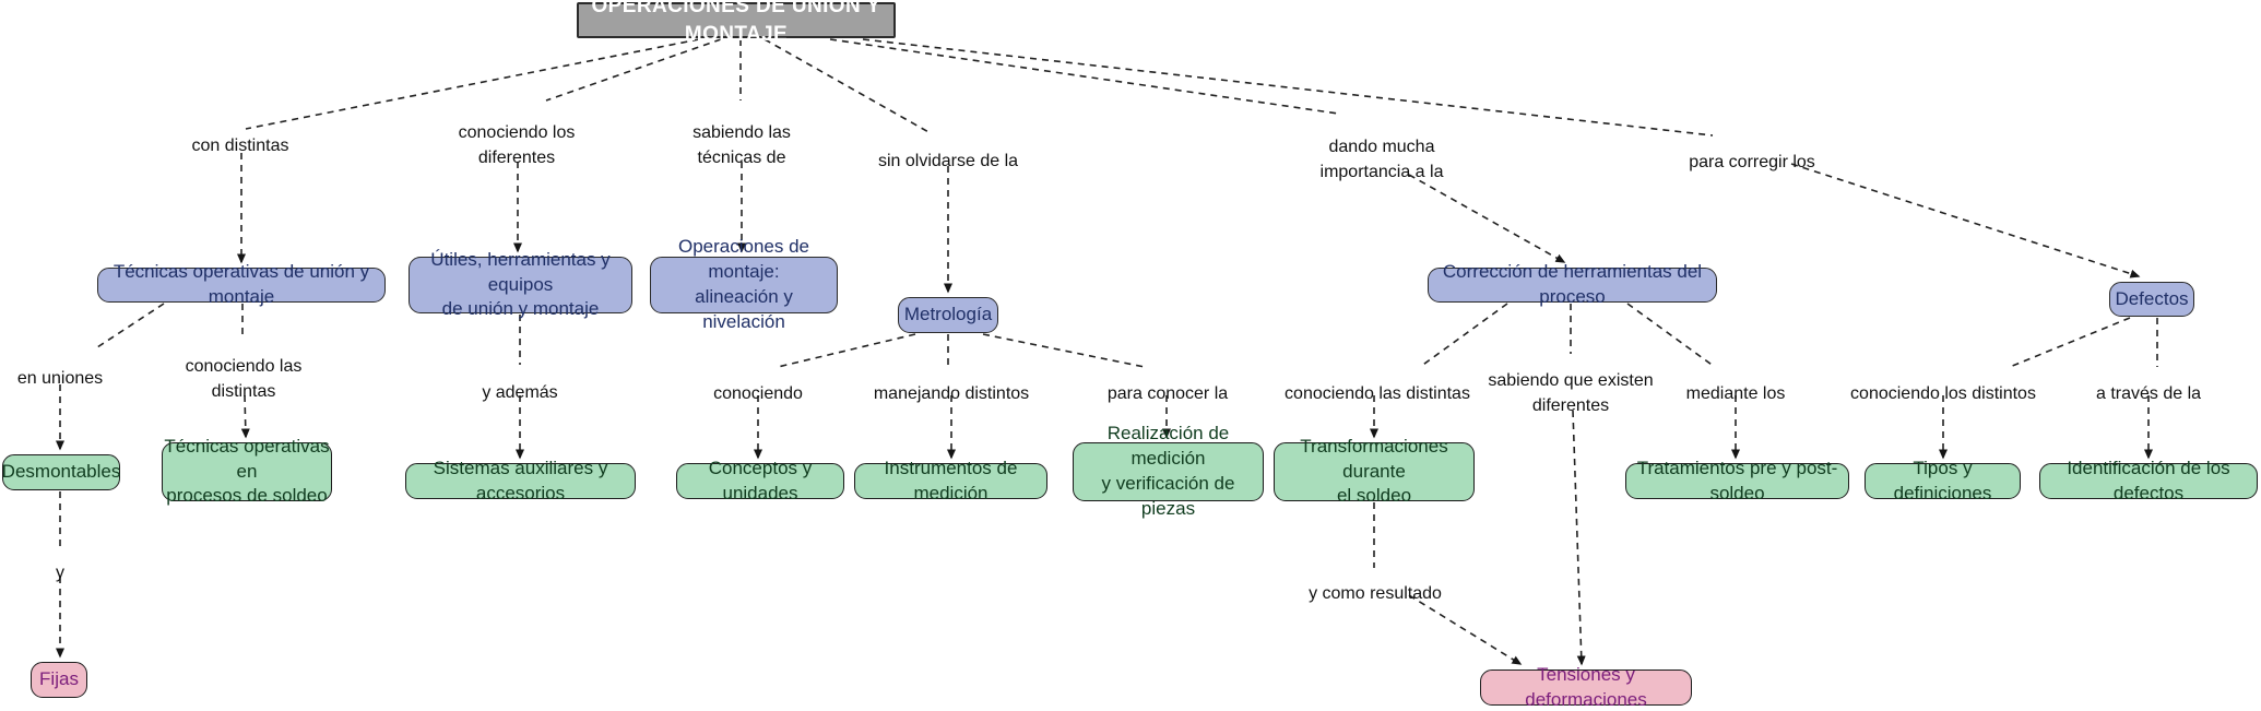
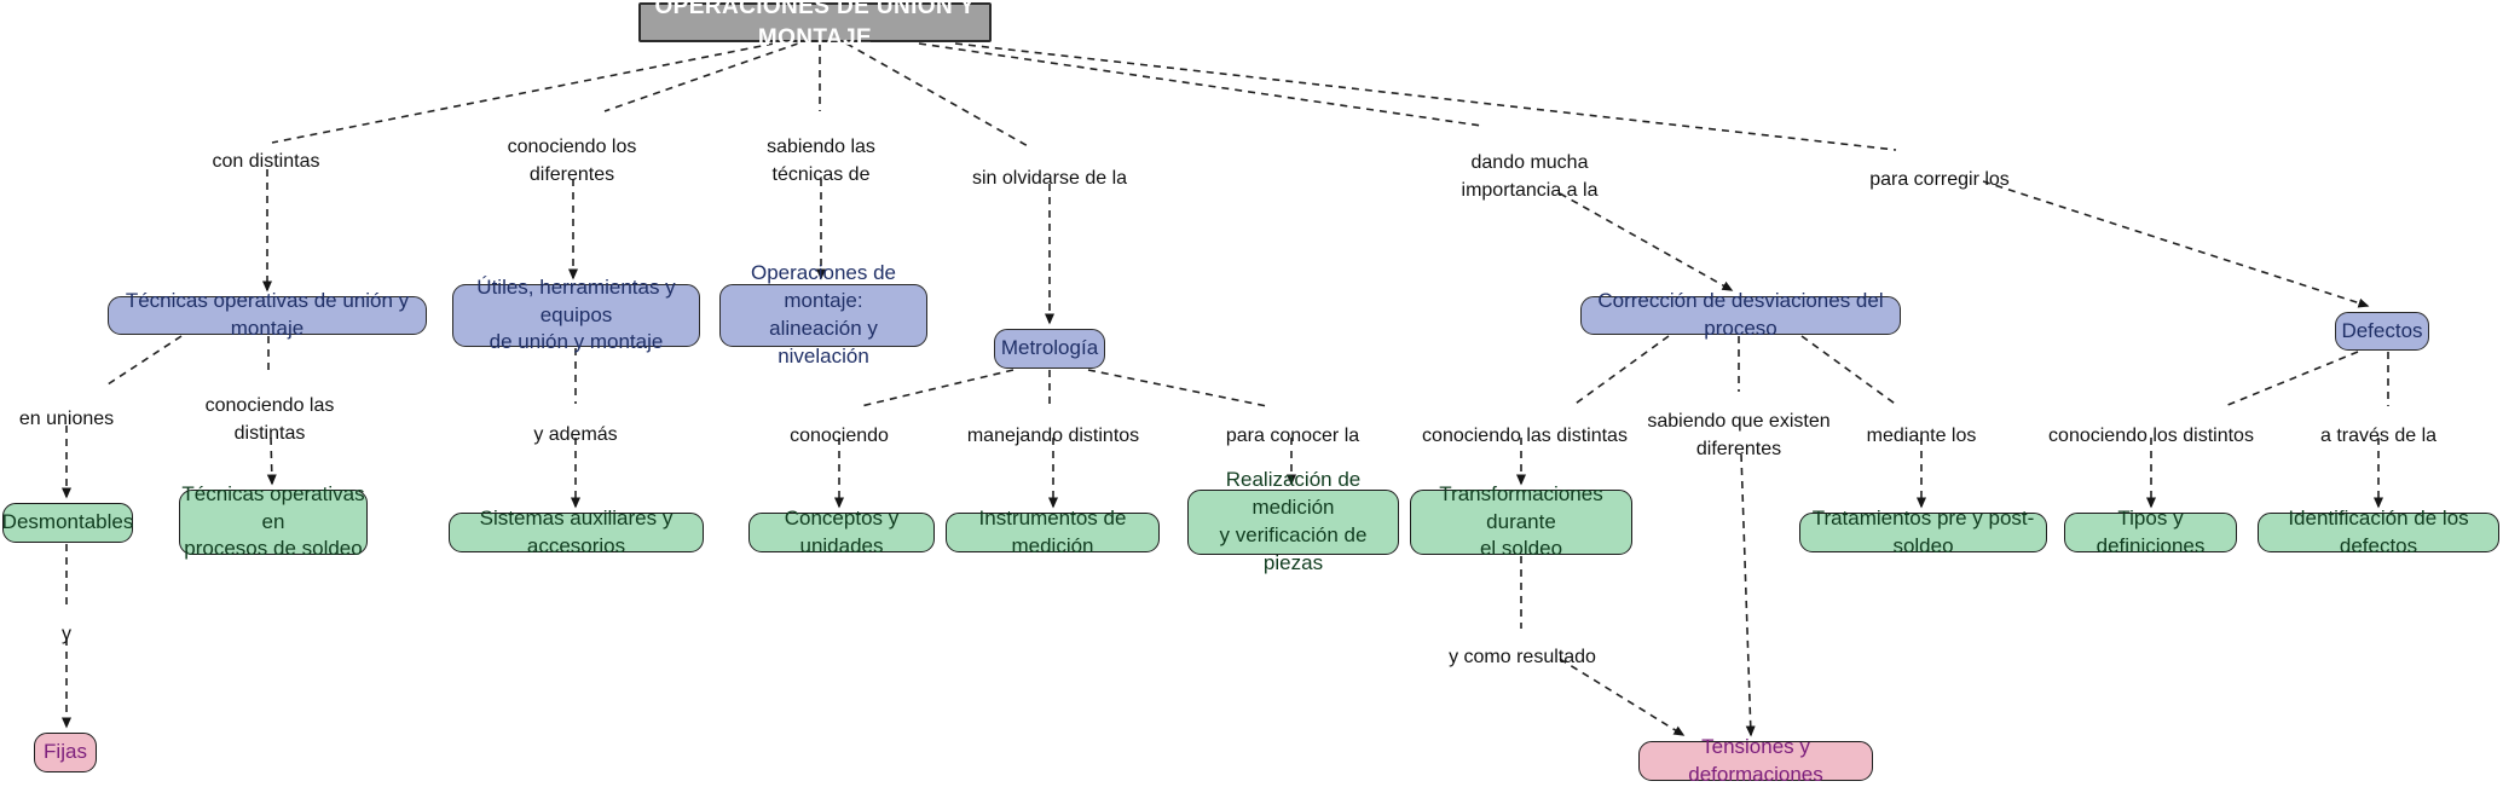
  con distintas
  conociendo los
  diferentes
  sabiendo las
  técnicas de
  sin olvidarse de la
  dando mucha
  importancia a la
  para corregir los
  en uniones
  conociendo las
  distintas
  y además
  conociendo
  manejando distintos
  para conocer la
  conociendo las distintas
  sabiendo que existen
  diferentes
  mediante los
  conociendo los distintos
  a través de la
  y
  y como resultado
  OPERACIONES DE UNIÓN Y MONTAJE
  Técnicas operativas de unión y montaje
  Útiles, herramientas y equipos
  de unión y montaje
  Operaciones de montaje:
  alineación y nivelación
  Metrología
- Corrección de herramientas del proceso
+ Corrección de desviaciones del proceso
  Defectos
  Desmontables
  Técnicas operativas en
  procesos de soldeo
  Sistemas auxiliares y accesorios
  Conceptos y unidades
  Instrumentos de medición
  Realización de medición
  y verificación de piezas
  Transformaciones durante
  el soldeo
  Tratamientos pre y post-soldeo
  Tipos y definiciones
  Identificación de los defectos
  Fijas
  Tensiones y deformaciones
